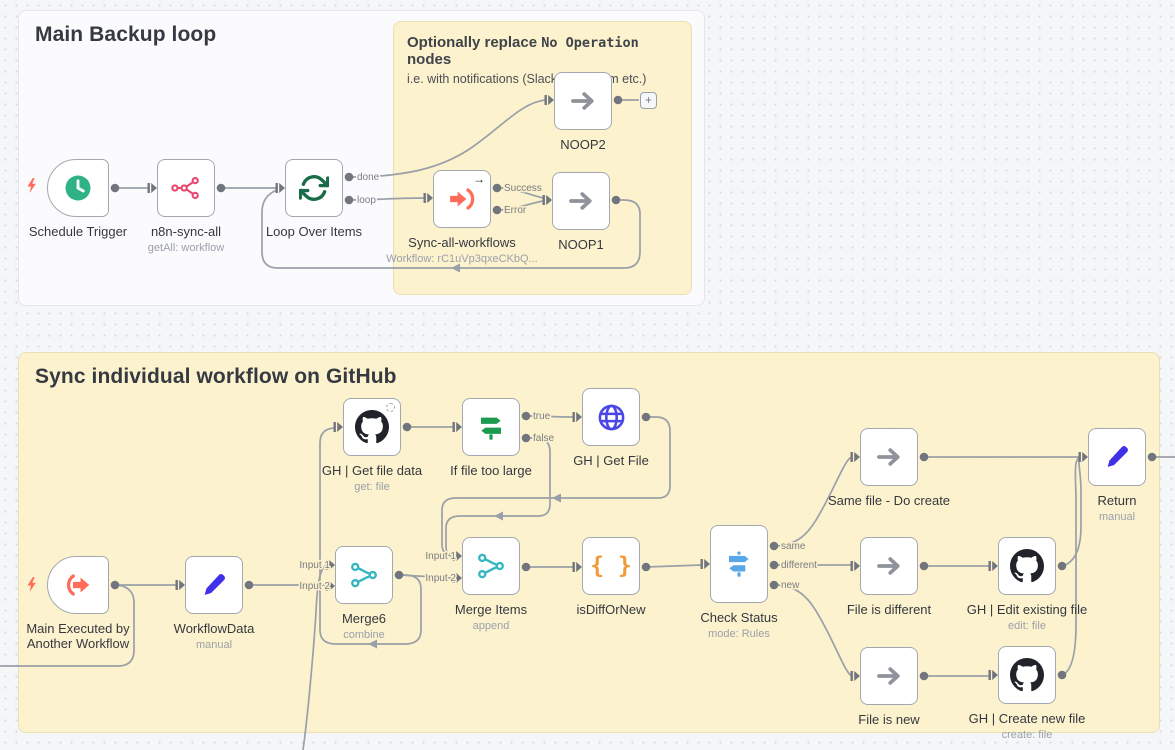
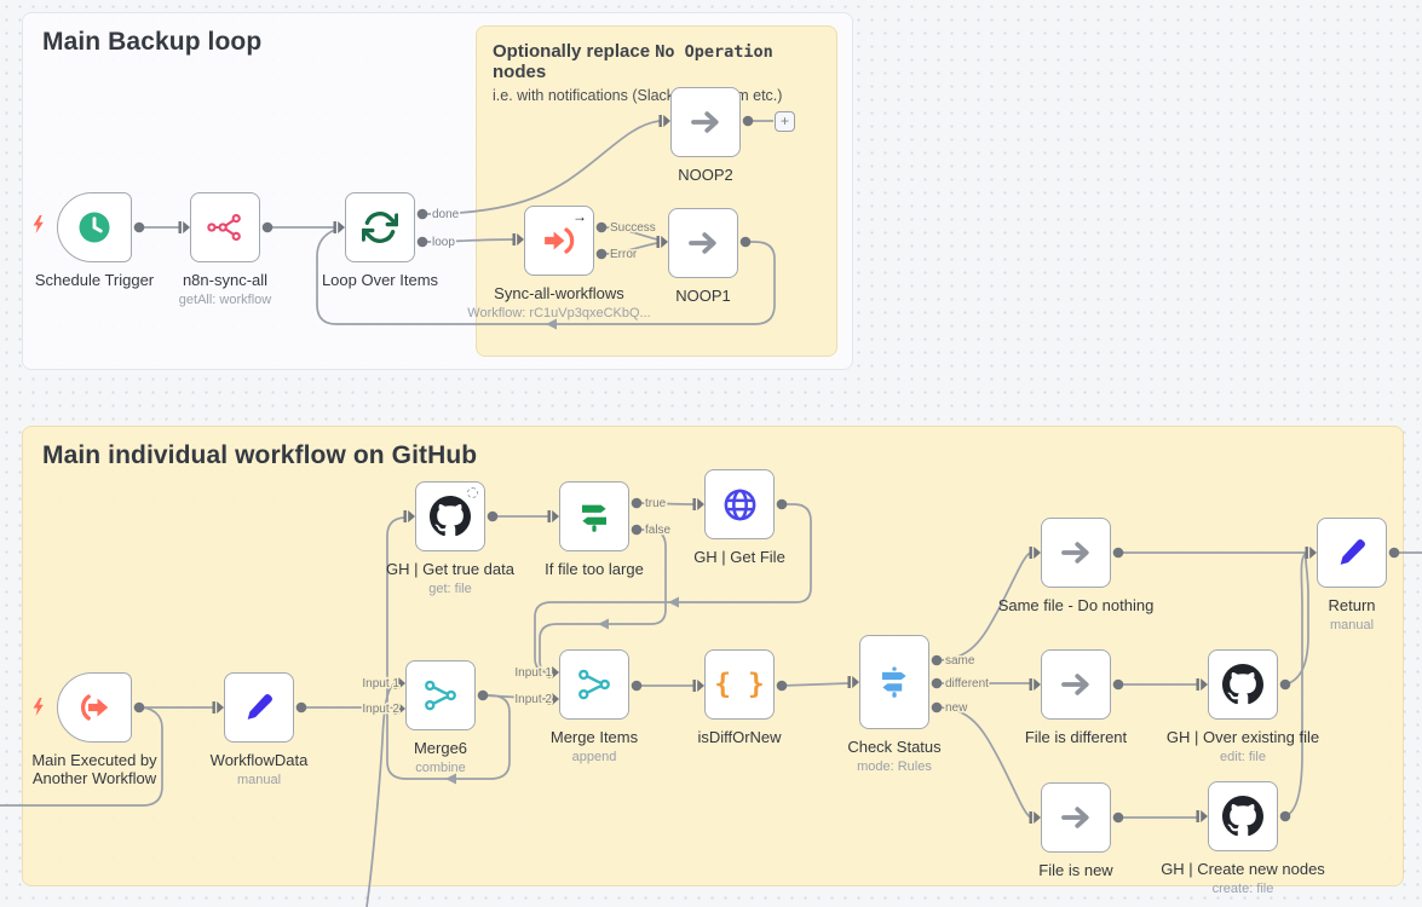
  Main Backup loop
  Optionally replace No Operation nodes
  i.e. with notifications (Slacm etc.)
- Sync individual workflow on GitHub
+ Main individual workflow on GitHub
  done
  loop
  Success
  Error
  true
  false
  same
  different
  new
  Input 1
  Input 2
  Input 1
  Input 2
  +
  →
  { }
  Schedule Trigger
  n8n-sync-all
  getAll: workflow
  Loop Over Items
  NOOP2
  Sync-all-workflows
  Workflow: rC1uVp3qxeCKbQ...
  NOOP1
  Main Executed by Another Workflow
  WorkflowData
  manual
  Merge6
  combine
- GH | Get file data
+ GH | Get true data
  get: file
  If file too large
  GH | Get File
  Merge Items
  append
  isDiffOrNew
  Check Status
  mode: Rules
- Same file - Do create
+ Same file - Do nothing
  Return
  manual
  File is different
- GH | Edit existing file
+ GH | Over existing file
  edit: file
  File is new
- GH | Create new file
+ GH | Create new nodes
  create: file
